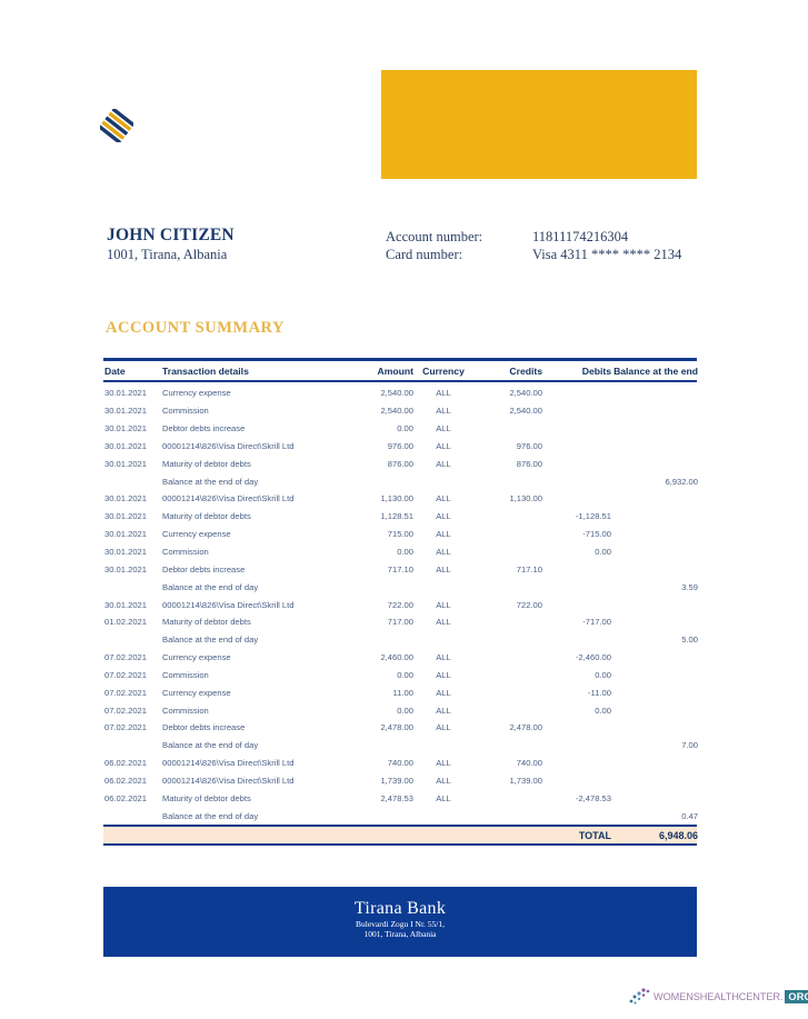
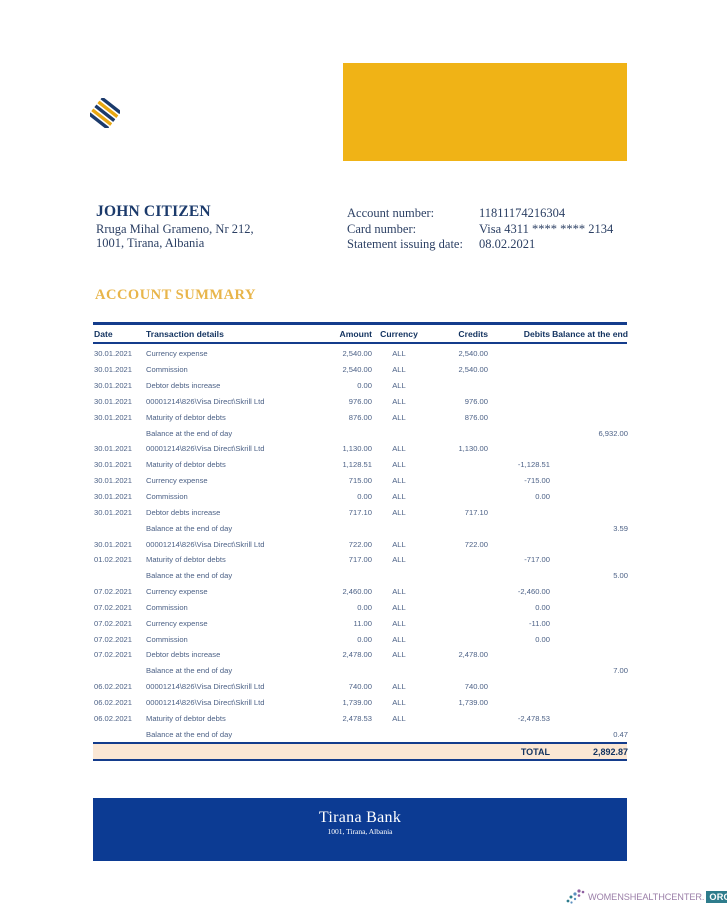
  JOHN CITIZEN
+ Rruga Mihal Grameno, Nr 212,
  1001, Tirana, Albania
  Account number:
  11811174216304
  Card number:
  Visa 4311 **** **** 2134
+ Statement issuing date:
+ 08.02.2021
  ACCOUNT SUMMARY
  Date
  Transaction details
  Amount
  Currency
  Credits
  Debits
  Balance at the end
  30.01.2021
  Currency expense
  2,540.00
  ALL
  2,540.00
  30.01.2021
  Commission
  2,540.00
  ALL
  2,540.00
  30.01.2021
  Debtor debts increase
  0.00
  ALL
  30.01.2021
  00001214\826\Visa Direct\Skrill Ltd
  976.00
  ALL
  976.00
  30.01.2021
  Maturity of debtor debts
  876.00
  ALL
  876.00
  Balance at the end of day
  6,932.00
  30.01.2021
  00001214\826\Visa Direct\Skrill Ltd
  1,130.00
  ALL
  1,130.00
  30.01.2021
  Maturity of debtor debts
  1,128.51
  ALL
  -1,128.51
  30.01.2021
  Currency expense
  715.00
  ALL
  -715.00
  30.01.2021
  Commission
  0.00
  ALL
  0.00
  30.01.2021
  Debtor debts increase
  717.10
  ALL
  717.10
  Balance at the end of day
  3.59
  30.01.2021
  00001214\826\Visa Direct\Skrill Ltd
  722.00
  ALL
  722.00
  01.02.2021
  Maturity of debtor debts
  717.00
  ALL
  -717.00
  Balance at the end of day
  5.00
  07.02.2021
  Currency expense
  2,460.00
  ALL
  -2,460.00
  07.02.2021
  Commission
  0.00
  ALL
  0.00
  07.02.2021
  Currency expense
  11.00
  ALL
  -11.00
  07.02.2021
  Commission
  0.00
  ALL
  0.00
  07.02.2021
  Debtor debts increase
  2,478.00
  ALL
  2,478.00
  Balance at the end of day
  7.00
  06.02.2021
  00001214\826\Visa Direct\Skrill Ltd
  740.00
  ALL
  740.00
  06.02.2021
  00001214\826\Visa Direct\Skrill Ltd
  1,739.00
  ALL
  1,739.00
  06.02.2021
  Maturity of debtor debts
  2,478.53
  ALL
  -2,478.53
  Balance at the end of day
  0.47
  TOTAL
- 6,948.06
+ 2,892.87
  Tirana Bank
- Bulevardi Zogu I Nr. 55/1,
  1001, Tirana, Albania
  WOMENSHEALTHCENTER.
